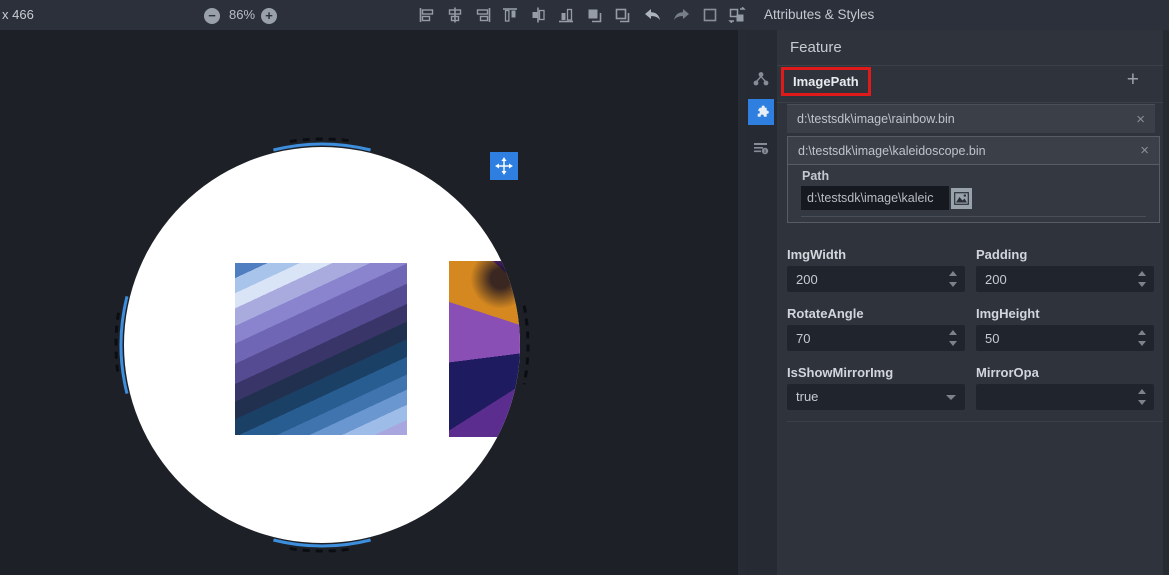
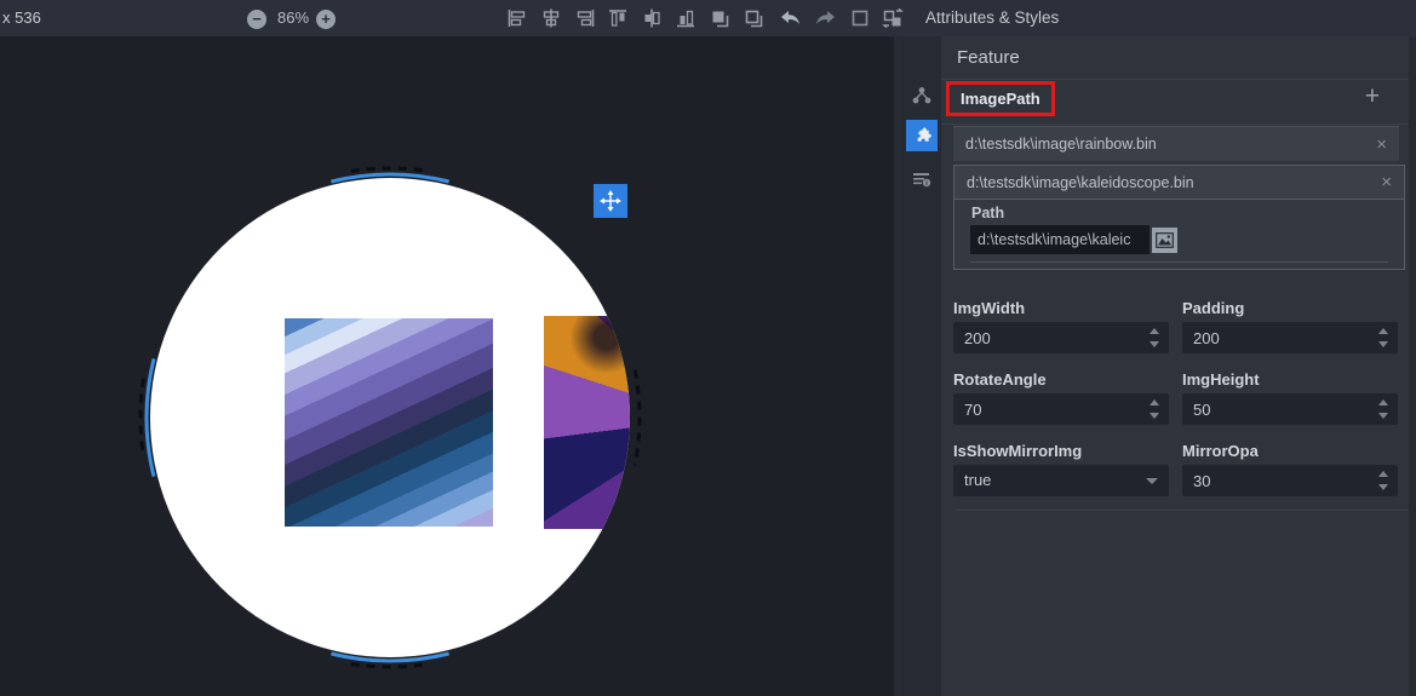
- x 466
+ x 536
  −
  86%
  +
  Attributes & Styles
  Feature
  ImagePath
  +
  d:\testsdk\image\rainbow.bin
  ×
  d:\testsdk\image\kaleidoscope.bin
  ×
  Path
  d:\testsdk\image\kaleic
  ImgWidth
  Padding
  200
  200
  RotateAngle
  ImgHeight
  70
  50
  IsShowMirrorImg
  MirrorOpa
  true
+ 30
